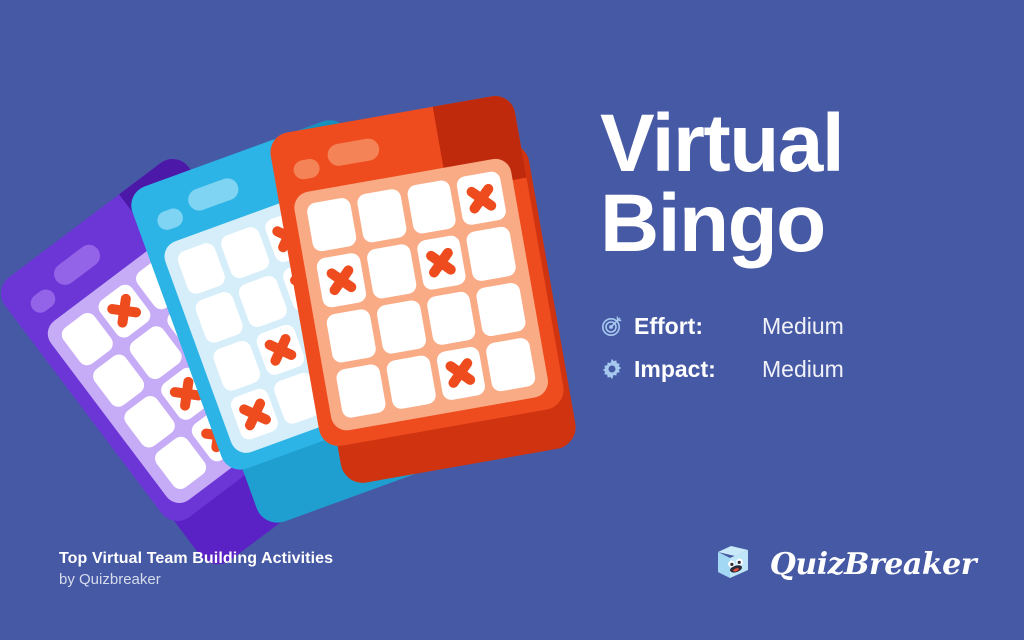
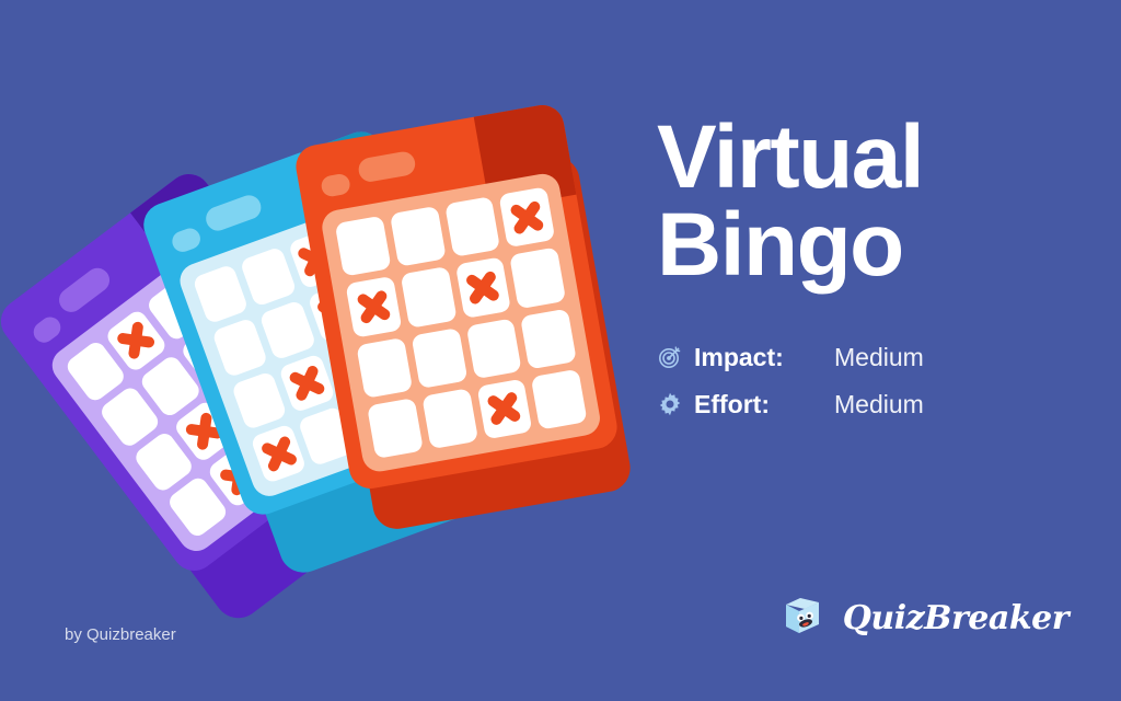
  Virtual
  Bingo
- Effort:
+ Impact:
  Medium
- Impact:
+ Effort:
  Medium
- Top Virtual Team Building Activities
  by Quizbreaker
  QuizBreaker
